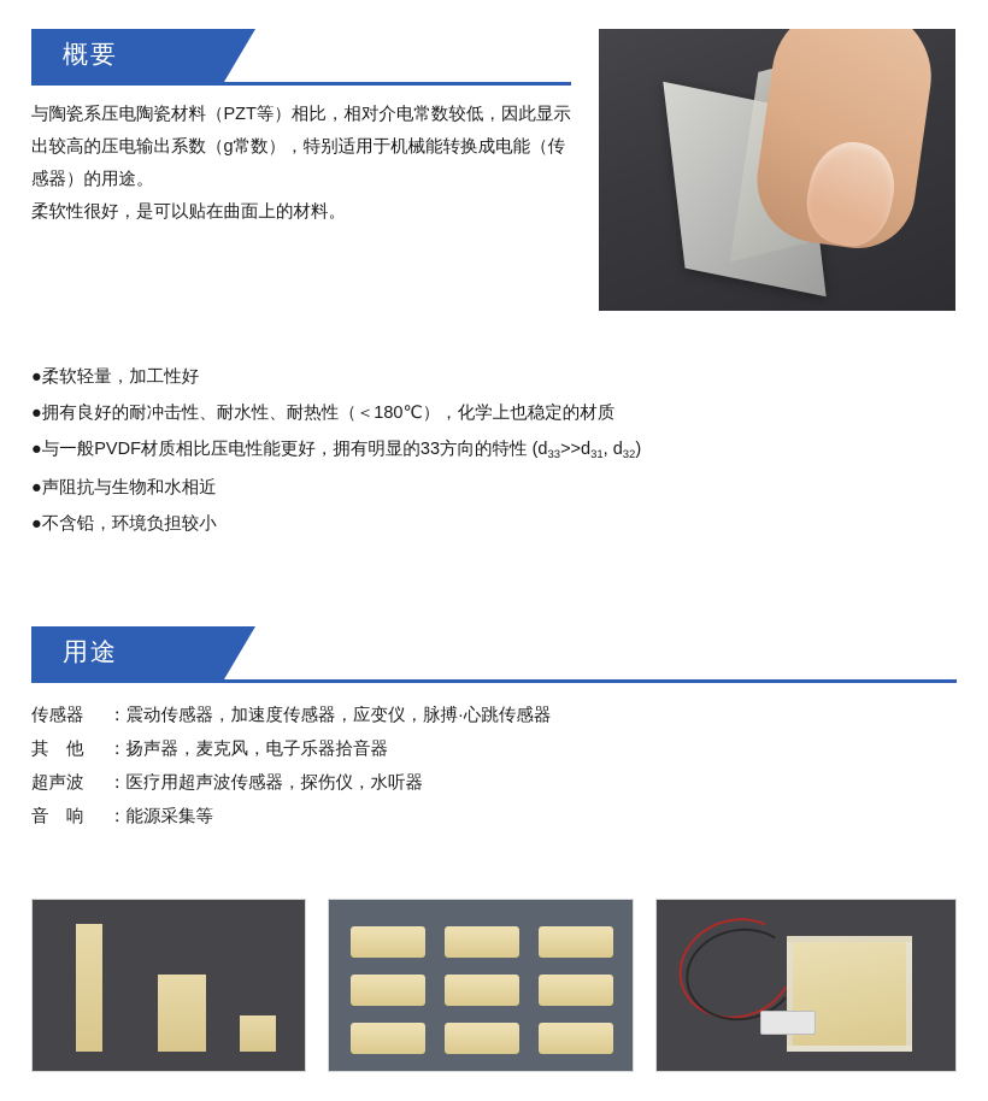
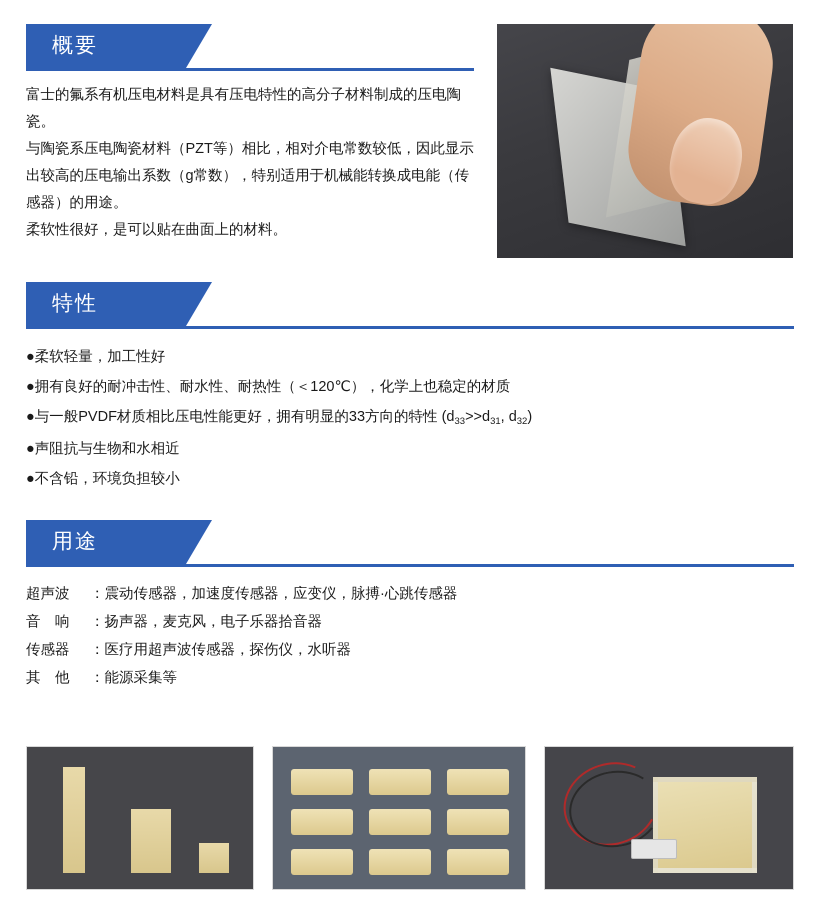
  概要
+ 富士的氟系有机压电材料是具有压电特性的高分子材料制成的压电陶瓷。
  与陶瓷系压电陶瓷材料（PZT等）相比，相对介电常数较低，因此显示出较高的压电输出系数（g常数），特别适用于机械能转换成电能（传感器）的用途。
  柔软性很好，是可以贴在曲面上的材料。
+ 特性
  ●柔软轻量，加工性好
- ●拥有良好的耐冲击性、耐水性、耐热性（＜180℃），化学上也稳定的材质
+ ●拥有良好的耐冲击性、耐水性、耐热性（＜120℃），化学上也稳定的材质
  ●与一般PVDF材质相比压电性能更好，拥有明显的33方向的特性 (d33>>d31, d32)
  ●声阻抗与生物和水相近
  ●不含铅，环境负担较小
  用途
- 传感器	：	震动传感器，加速度传感器，应变仪，脉搏·心跳传感器
+ 超声波	：	震动传感器，加速度传感器，应变仪，脉搏·心跳传感器
- 其 他	：	扬声器，麦克风，电子乐器拾音器
+ 音 响	：	扬声器，麦克风，电子乐器拾音器
- 超声波	：	医疗用超声波传感器，探伤仪，水听器
+ 传感器	：	医疗用超声波传感器，探伤仪，水听器
- 音 响	：	能源采集等
+ 其 他	：	能源采集等
